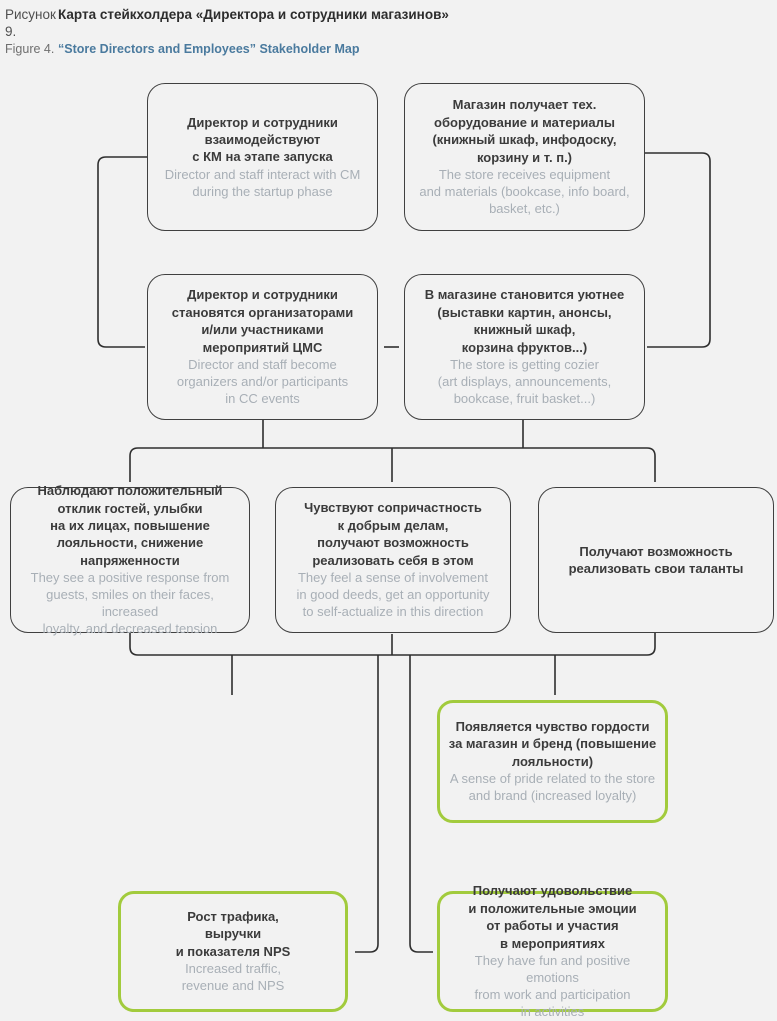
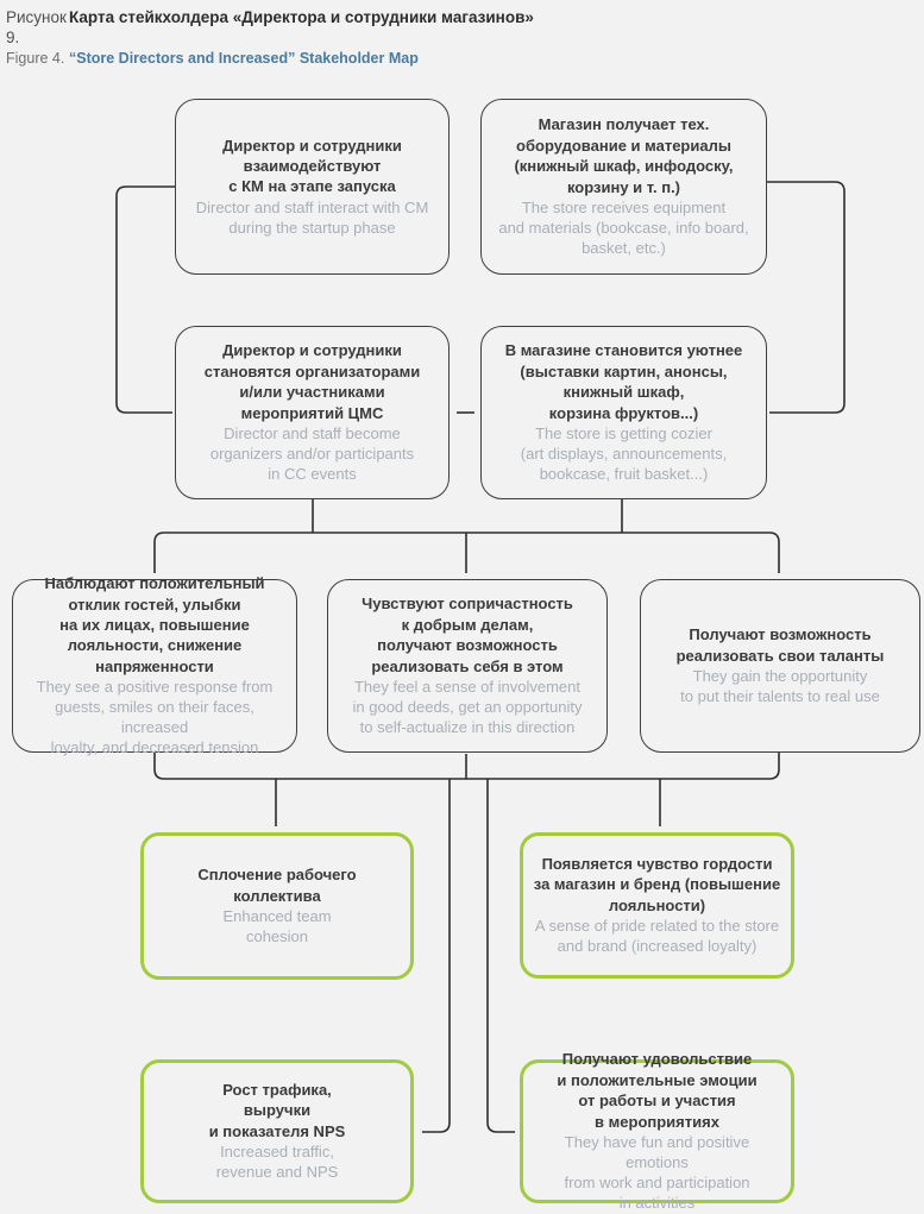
  Рисунок 9.
  Карта стейкхолдера «Директора и сотрудники магазинов»
  Figure 4.
- “Store Directors and Employees” Stakeholder Map
+ “Store Directors and Increased” Stakeholder Map
  Директор и сотрудники
  взаимодействуют
  с КМ на этапе запуска
  Director and staff interact with CM
  during the startup phase
  Магазин получает тех.
  оборудование и материалы
  (книжный шкаф, инфодоску,
  корзину и т. п.)
  The store receives equipment
  and materials (bookcase, info board,
  basket, etc.)
  Директор и сотрудники
  становятся организаторами
  и/или участниками
  мероприятий ЦМС
  Director and staff become
  organizers and/or participants
  in CC events
  В магазине становится уютнее
  (выставки картин, анонсы,
  книжный шкаф,
  корзина фруктов...)
  The store is getting cozier
  (art displays, announcements,
  bookcase, fruit basket...)
  Наблюдают положительный
  отклик гостей, улыбки
  на их лицах, повышение
  лояльности, снижение
  напряженности
  They see a positive response from
  guests, smiles on their faces, increased
  loyalty, and decreased tension
  Чувствуют сопричастность
  к добрым делам,
  получают возможность
  реализовать себя в этом
  They feel a sense of involvement
  in good deeds, get an opportunity
  to self-actualize in this direction
  Получают возможность
  реализовать свои таланты
+ They gain the opportunity
+ to put their talents to real use
+ Сплочение рабочего коллектива
+ Enhanced team
+ cohesion
  Появляется чувство гордости
  за магазин и бренд (повышение
  лояльности)
  A sense of pride related to the store
  and brand (increased loyalty)
  Рост трафика,
  выручки
  и показателя NPS
  Increased traffic,
  revenue and NPS
  Получают удовольствие
  и положительные эмоции
  от работы и участия
  в мероприятиях
  They have fun and positive emotions
  from work and participation
  in activities
